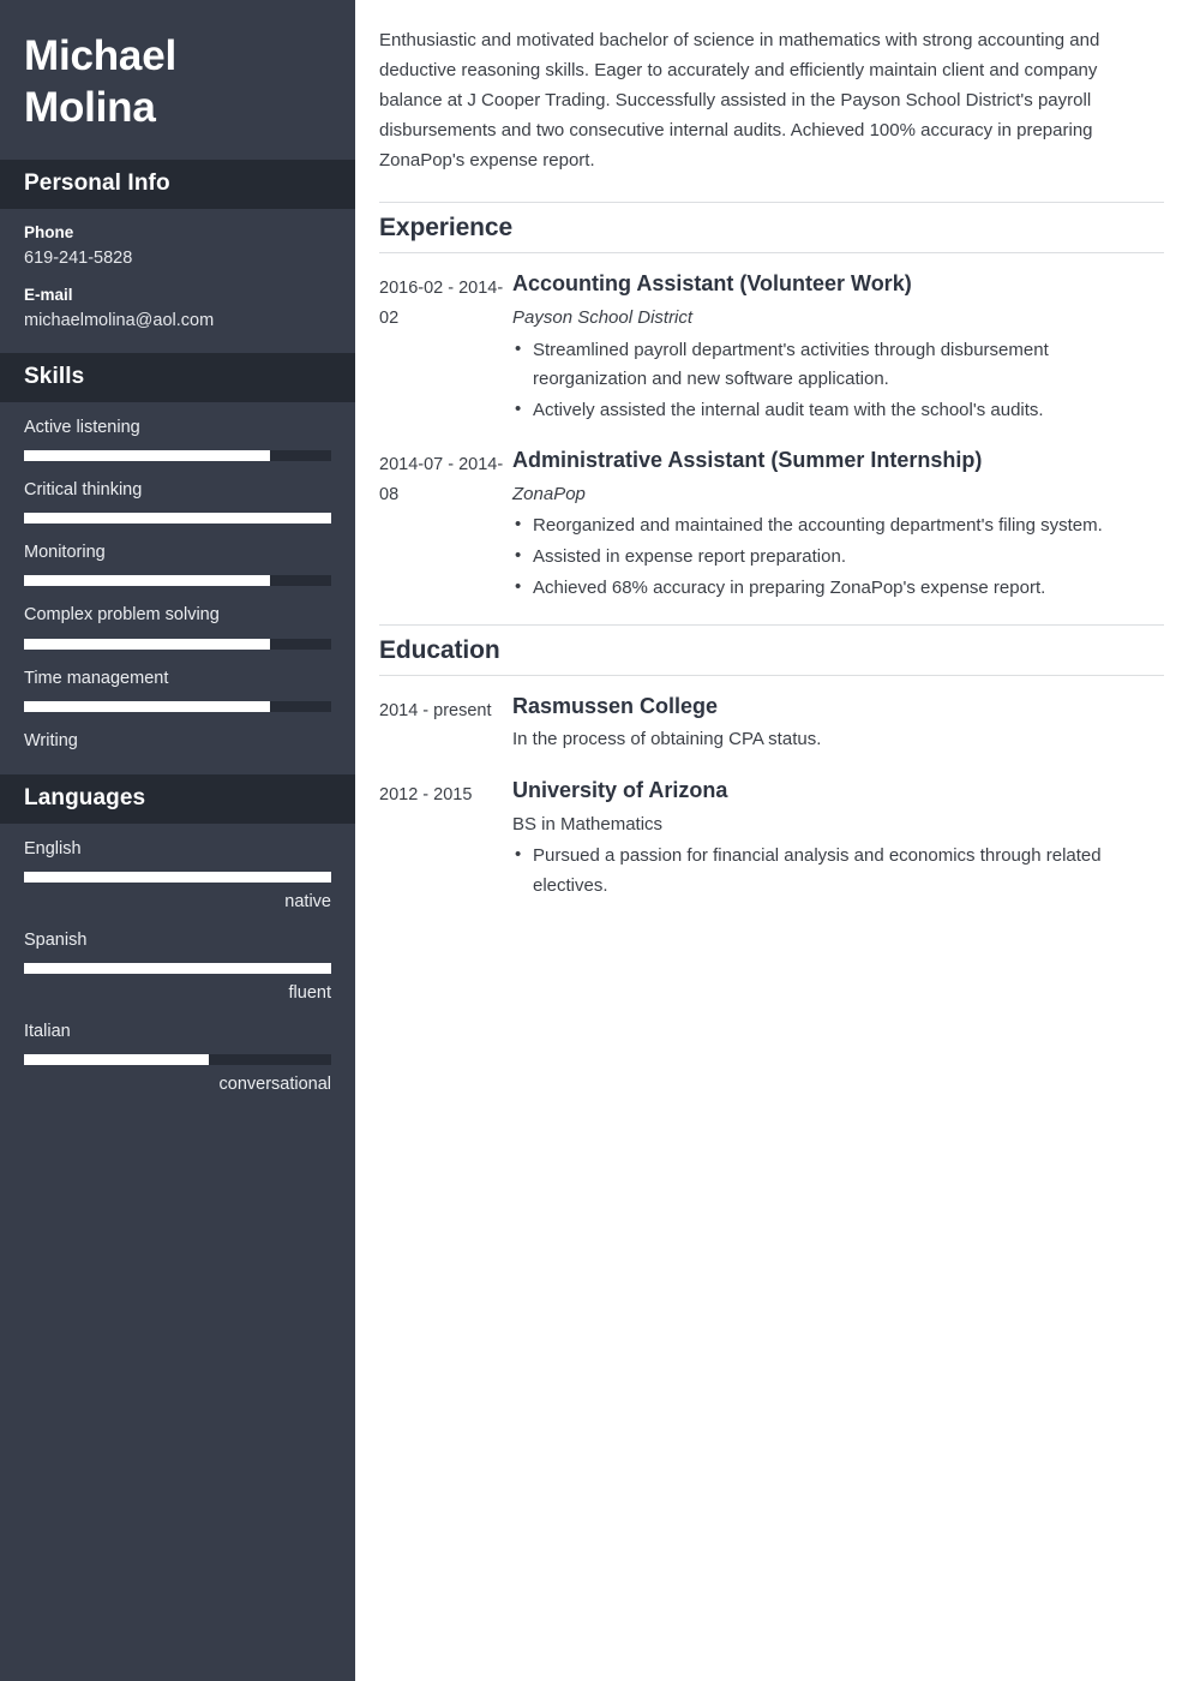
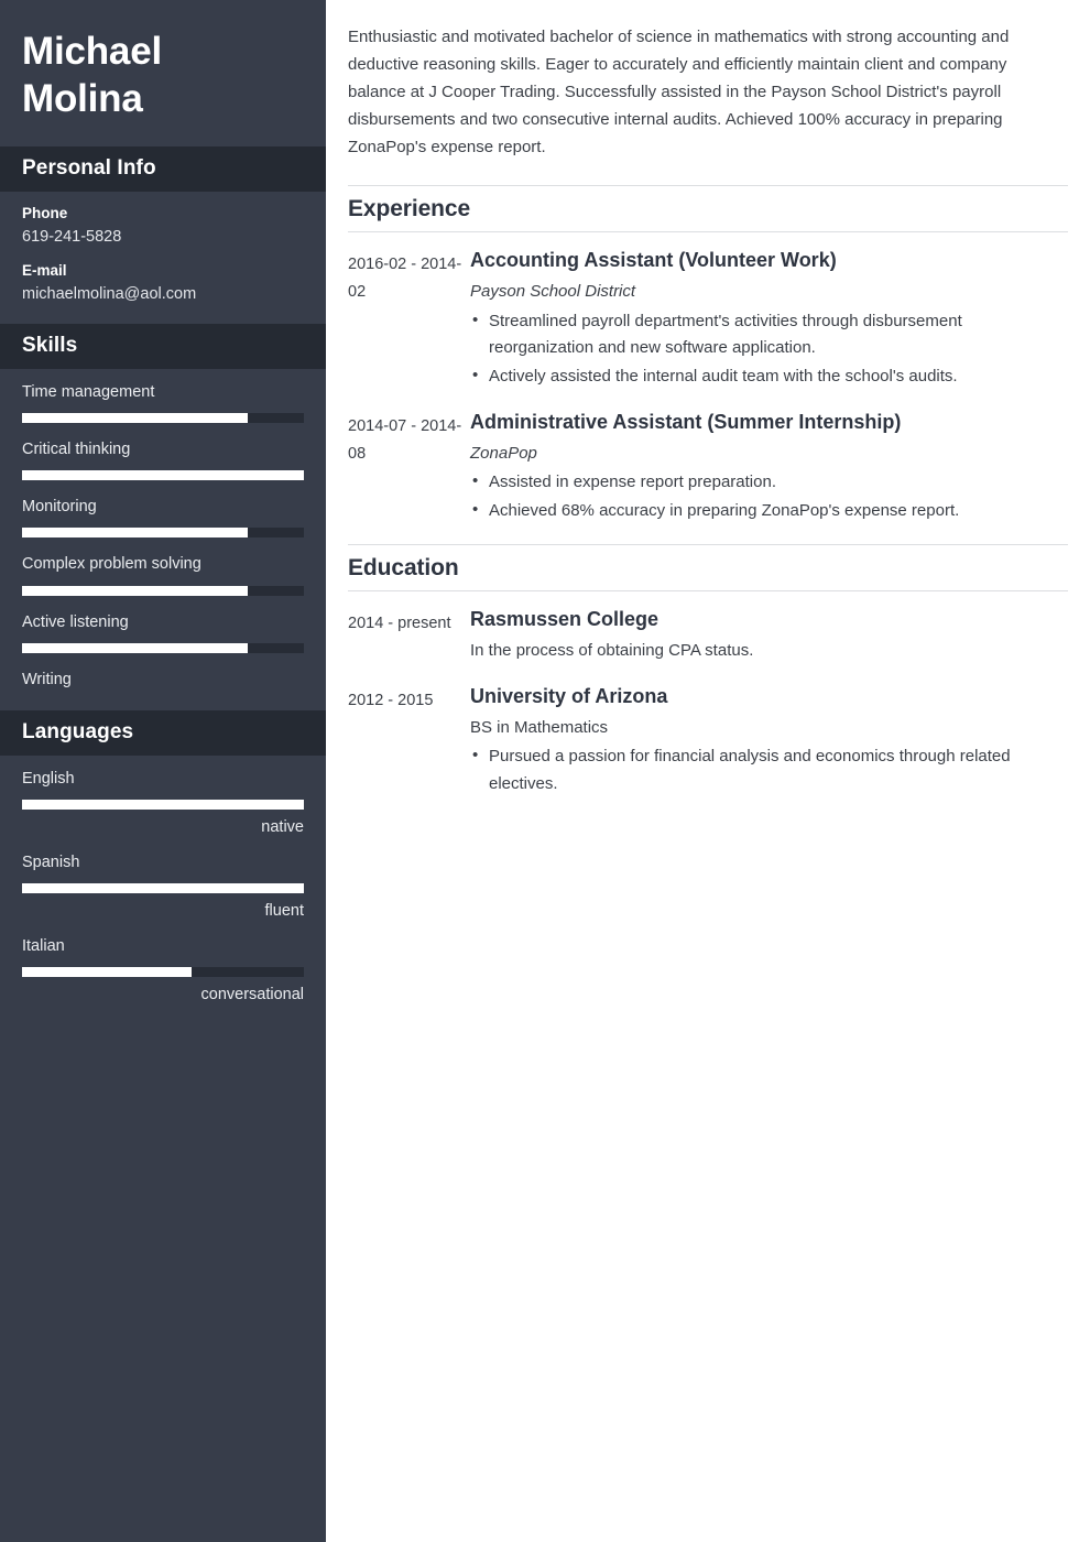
  Michael
  Molina
  Personal Info
  Phone
  619-241-5828
  E-mail
  michaelmolina@aol.com
  Skills
- Active listening
+ Time management
  Critical thinking
  Monitoring
  Complex problem solving
- Time management
+ Active listening
  Writing
  Languages
  English
  native
  Spanish
  fluent
  Italian
  conversational
  Enthusiastic and motivated bachelor of science in mathematics with strong accounting and deductive reasoning skills. Eager to accurately and efficiently maintain client and company balance at J Cooper Trading. Successfully assisted in the Payson School District's payroll disbursements and two consecutive internal audits. Achieved 100% accuracy in preparing ZonaPop's expense report.
  Experience
  2016-02 - 2014-02
  Accounting Assistant (Volunteer Work)
  Payson School District
  Streamlined payroll department's activities through disbursement reorganization and new software application.
  Actively assisted the internal audit team with the school's audits.
  2014-07 - 2014-08
  Administrative Assistant (Summer Internship)
  ZonaPop
- Reorganized and maintained the accounting department's filing system.
  Assisted in expense report preparation.
  Achieved 68% accuracy in preparing ZonaPop's expense report.
  Education
  2014 - present
  Rasmussen College
  In the process of obtaining CPA status.
  2012 - 2015
  University of Arizona
  BS in Mathematics
  Pursued a passion for financial analysis and economics through related electives.
